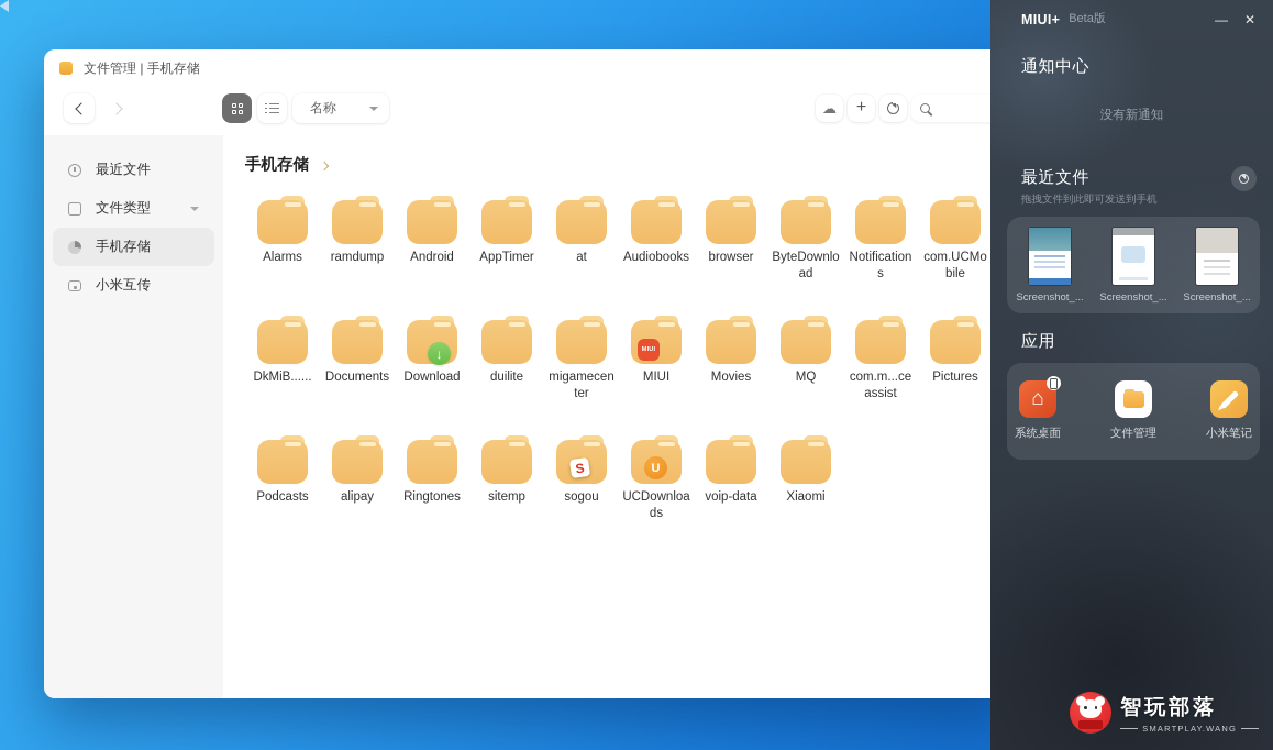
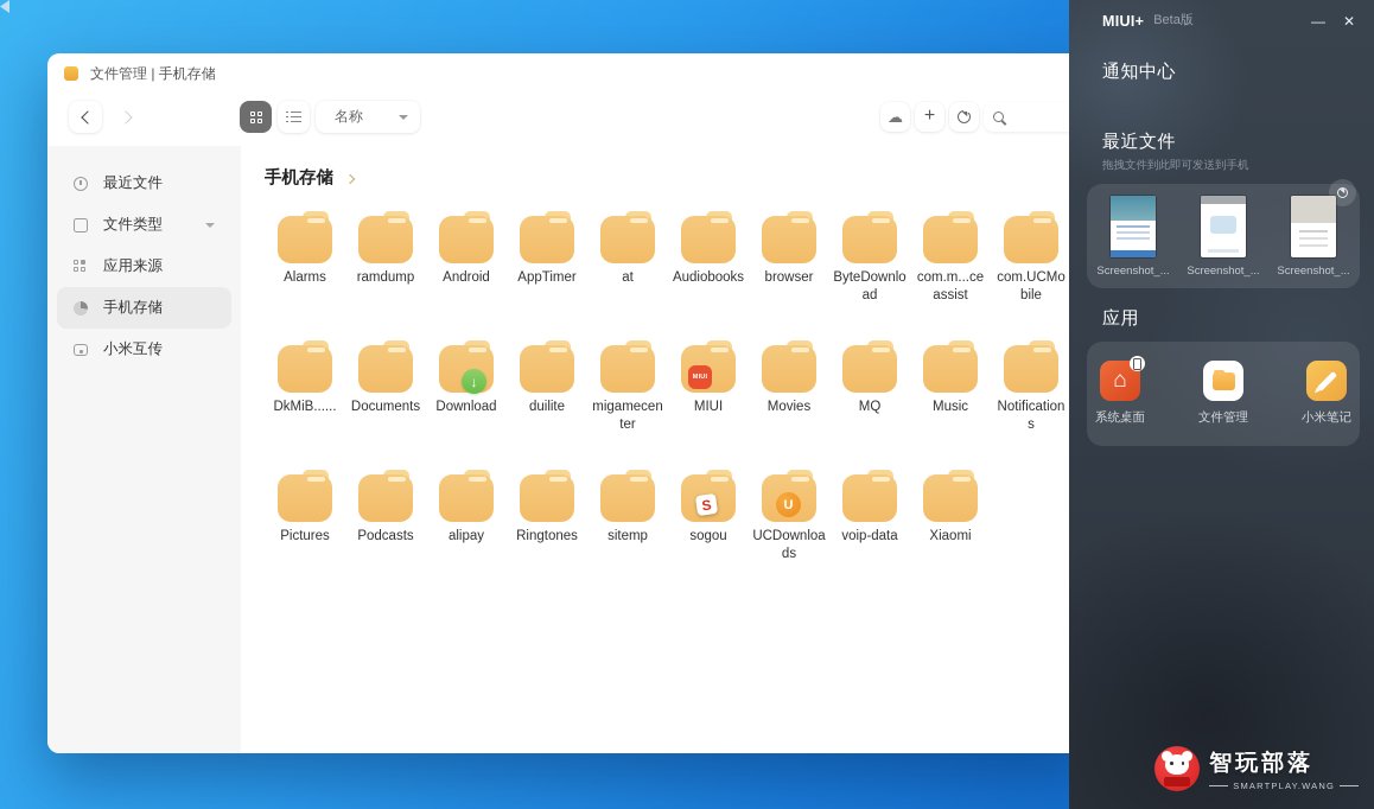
  文件管理 | 手机存储
  名称
  ☁
  +
  最近文件
  文件类型
+ 应用来源
  手机存储
  小米互传
  手机存储
  Alarms
  ramdump
  Android
  AppTimer
  at
  Audiobooks
  browser
  ByteDownload
- Notifications
+ com.m...ceassist
  com.UCMobile
  DkMiB......
  Documents
  ↓
  Download
  duilite
  migamecenter
  MIUI
  Movies
  MQ
+ Music
- com.m...ceassist
+ Notifications
  Pictures
  Podcasts
  alipay
  Ringtones
  sitemp
  sogou
  U
  UCDownloads
  voip-data
  Xiaomi
  MIUI+
  Beta版
  —
  ✕
  通知中心
- 没有新通知
  最近文件
  拖拽文件到此即可发送到手机
  Screenshot_...
  Screenshot_...
  Screenshot_...
  应用
  ⌂
  系统桌面
  文件管理
  小米笔记
  智玩部落
  SMARTPLAY.WANG
